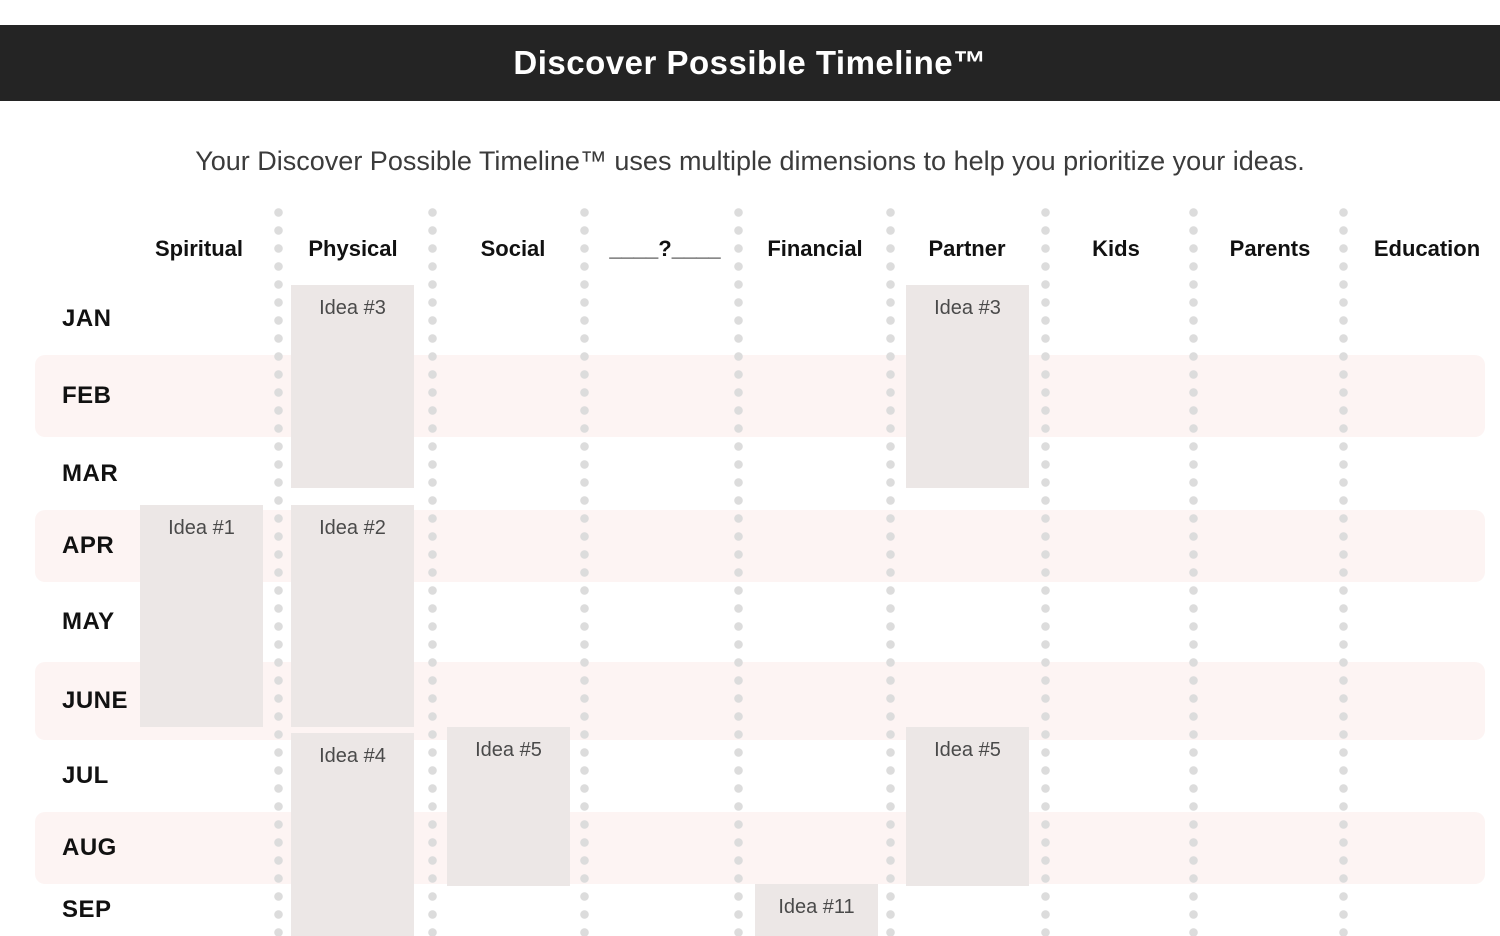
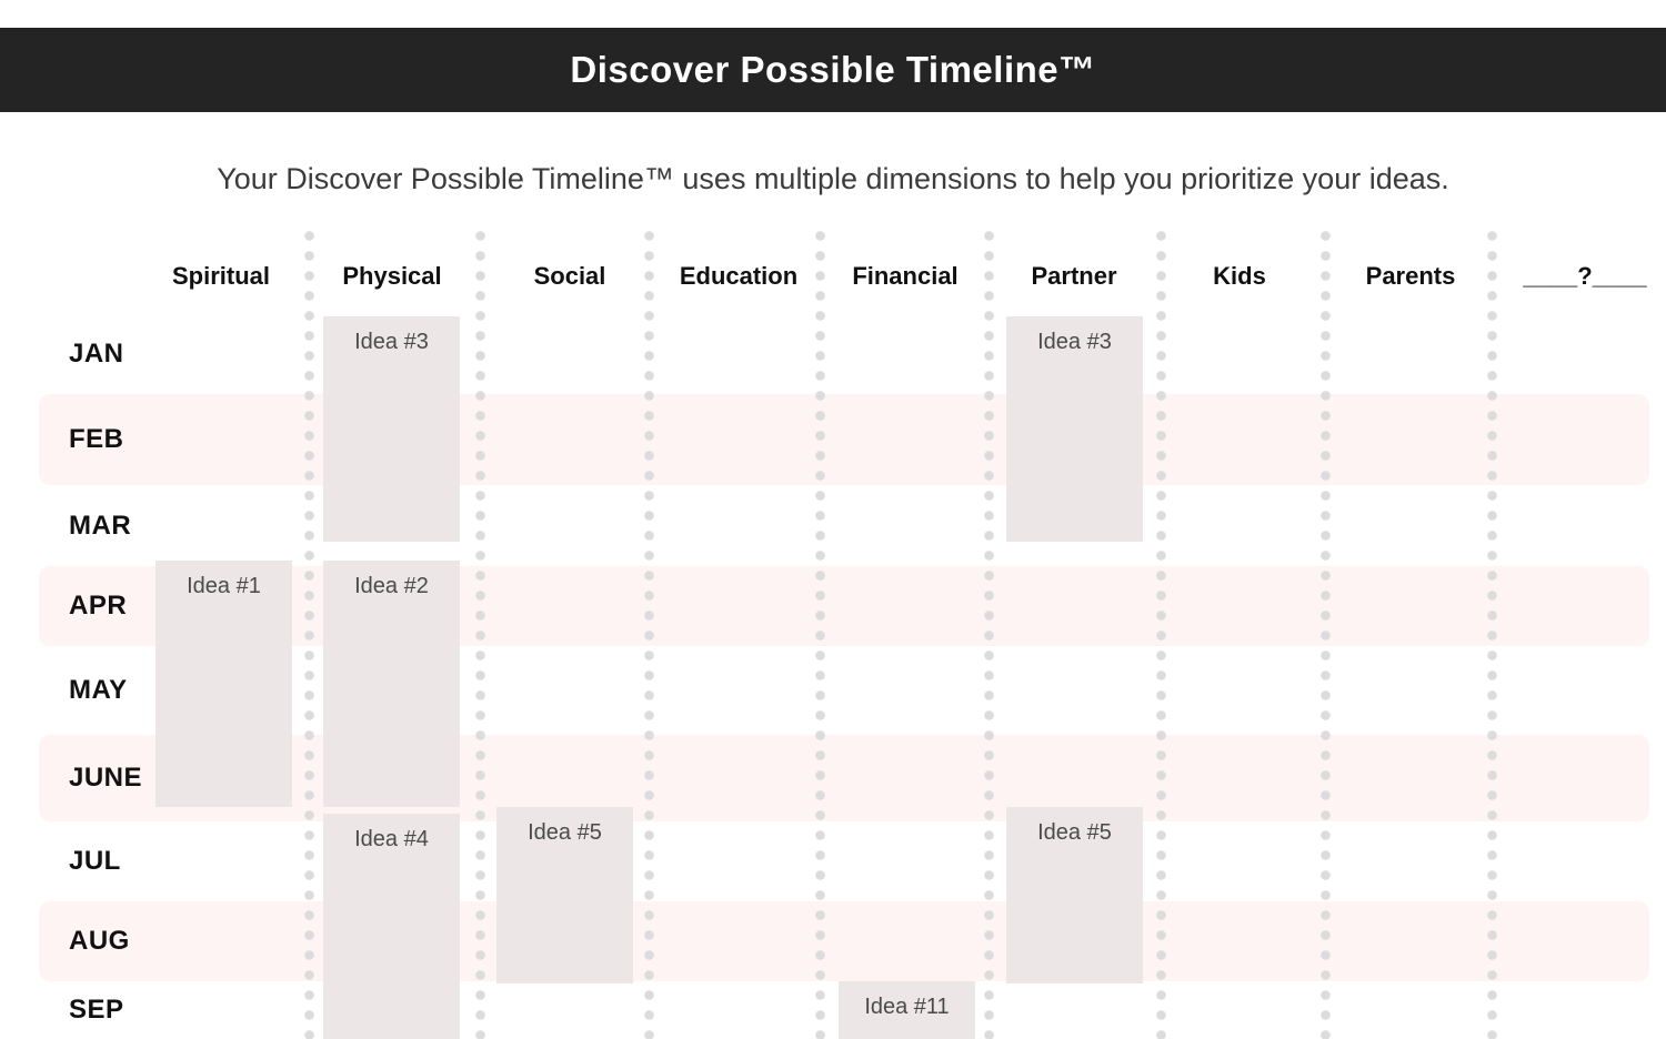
  Spiritual
  Physical
  Social
- ____?____
+ Education
  Financial
  Partner
  Kids
  Parents
- Education
+ ____?____
  JAN
  FEB
  MAR
  APR
  MAY
  JUNE
  JUL
  AUG
  SEP
  Idea #3
  Idea #3
  Idea #1
  Idea #2
  Idea #4
  Idea #5
  Idea #5
  Idea #11
  Discover Possible Timeline™
  Your Discover Possible Timeline™ uses multiple dimensions to help you prioritize your ideas.
